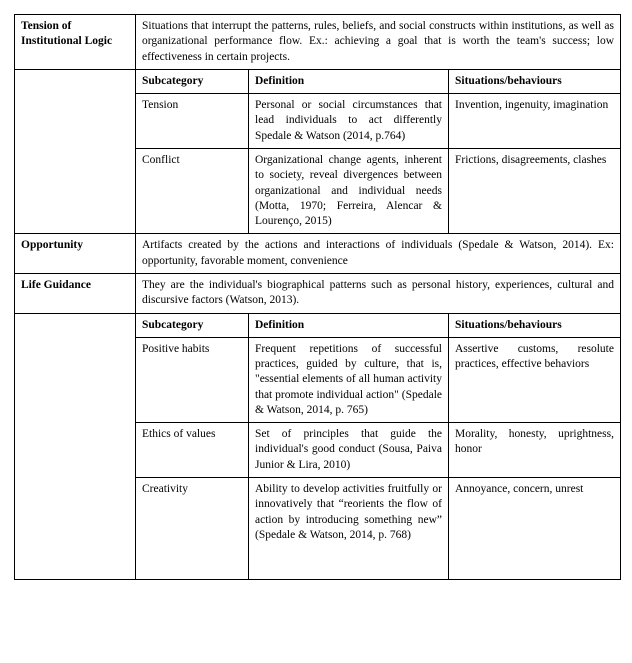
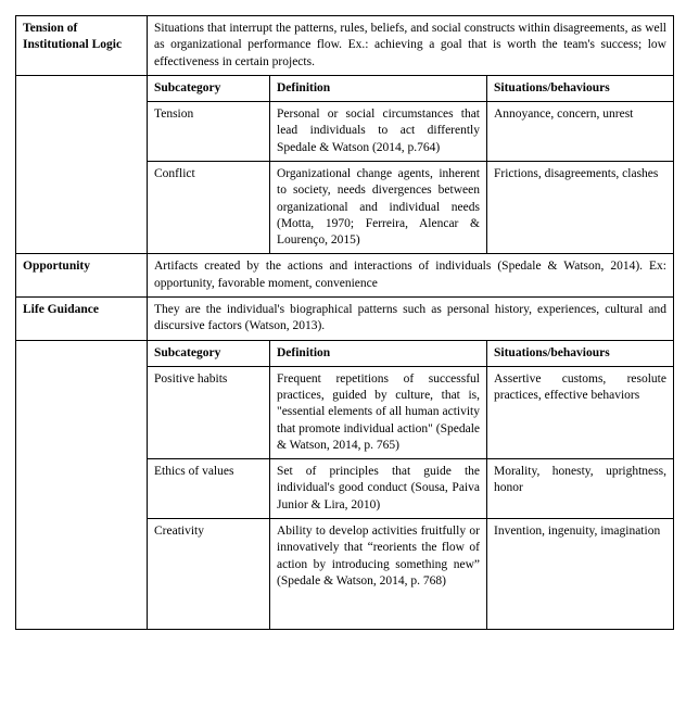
- Tension of Institutional Logic	Situations that interrupt the patterns, rules, beliefs, and social constructs within institutions, as well as organizational performance flow. Ex.: achieving a goal that is worth the team's success; low effectiveness in certain projects.
+ Tension of Institutional Logic	Situations that interrupt the patterns, rules, beliefs, and social constructs within disagreements, as well as organizational performance flow. Ex.: achieving a goal that is worth the team's success; low effectiveness in certain projects.
  	Subcategory	Definition	Situations/behaviours
- Tension	Personal or social circumstances that lead individuals to act differently Spedale & Watson (2014, p.764)	Invention, ingenuity, imagination
+ Tension	Personal or social circumstances that lead individuals to act differently Spedale & Watson (2014, p.764)	Annoyance, concern, unrest
- Conflict	Organizational change agents, inherent to society, reveal divergences between organizational and individual needs (Motta, 1970; Ferreira, Alencar & Lourenço, 2015)	Frictions, disagreements, clashes
+ Conflict	Organizational change agents, inherent to society, needs divergences between organizational and individual needs (Motta, 1970; Ferreira, Alencar & Lourenço, 2015)	Frictions, disagreements, clashes
  Opportunity	Artifacts created by the actions and interactions of individuals (Spedale & Watson, 2014). Ex: opportunity, favorable moment, convenience
  Life Guidance	They are the individual's biographical patterns such as personal history, experiences, cultural and discursive factors (Watson, 2013).
  	Subcategory	Definition	Situations/behaviours
  Positive habits	Frequent repetitions of successful practices, guided by culture, that is, "essential elements of all human activity that promote individual action" (Spedale & Watson, 2014, p. 765)	Assertive customs, resolute practices, effective behaviors
  Ethics of values	Set of principles that guide the individual's good conduct (Sousa, Paiva Junior & Lira, 2010)	Morality, honesty, uprightness, honor
- Creativity	Ability to develop activities fruitfully or innovatively that “reorients the flow of action by introducing something new” (Spedale & Watson, 2014, p. 768)	Annoyance, concern, unrest
+ Creativity	Ability to develop activities fruitfully or innovatively that “reorients the flow of action by introducing something new” (Spedale & Watson, 2014, p. 768)	Invention, ingenuity, imagination
